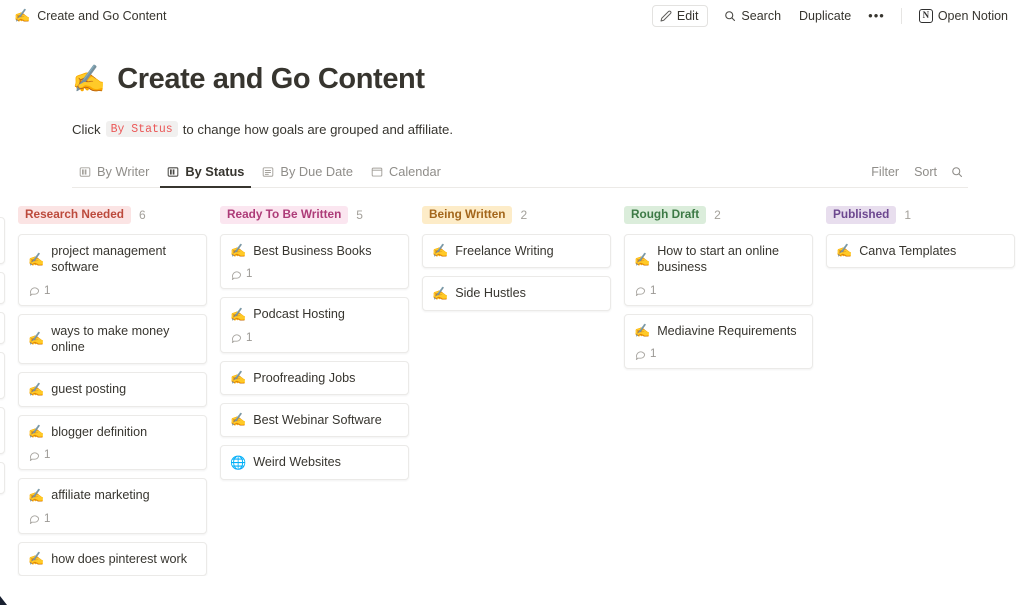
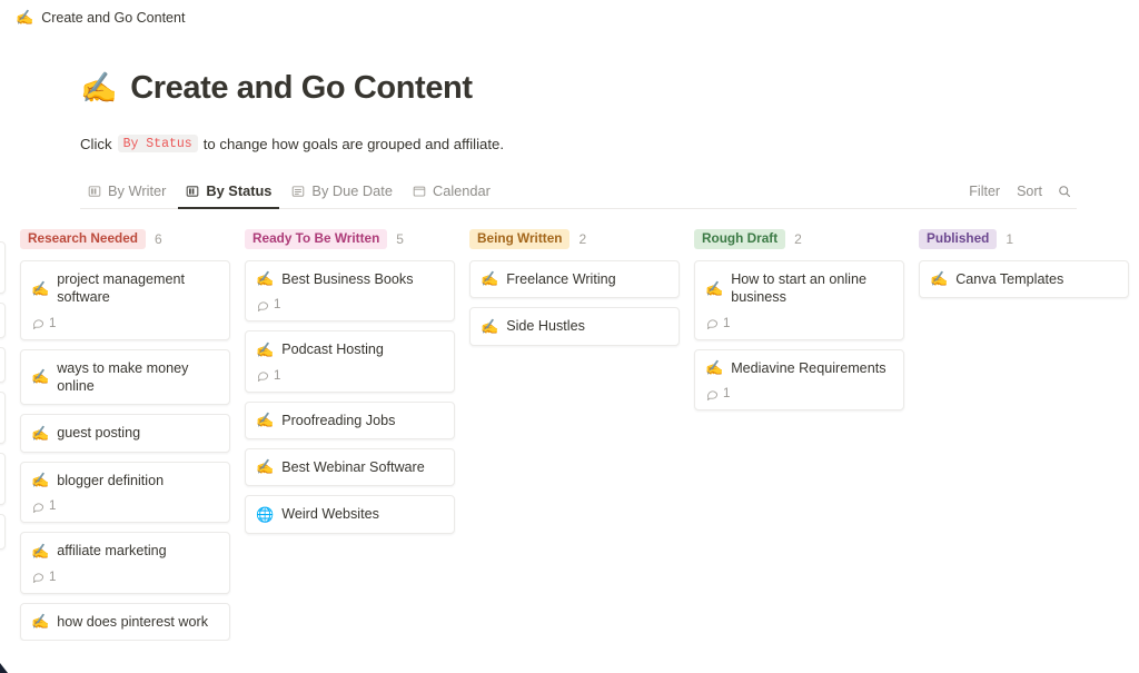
  ✍️
  Create and Go Content
- Edit
- Search
- Duplicate
- •••
- N
- Open Notion
  ✍️
  Create and Go Content
  Click
  By Status
  to change how goals are grouped and affiliate.
  By Writer
  By Status
  By Due Date
  Calendar
  Filter
  Sort
  Research Needed
  6
  ✍️
  project management software
  1
  ✍️
  ways to make money online
  ✍️
  guest posting
  ✍️
  blogger definition
  1
  ✍️
  affiliate marketing
  1
  ✍️
  how does pinterest work
  Ready To Be Written
  5
  ✍️
  Best Business Books
  1
  ✍️
  Podcast Hosting
  1
  ✍️
  Proofreading Jobs
  ✍️
  Best Webinar Software
  🌐
  Weird Websites
  Being Written
  2
  ✍️
  Freelance Writing
  ✍️
  Side Hustles
  Rough Draft
  2
  ✍️
  How to start an online business
  1
  ✍️
  Mediavine Requirements
  1
  Published
  1
  ✍️
  Canva Templates
